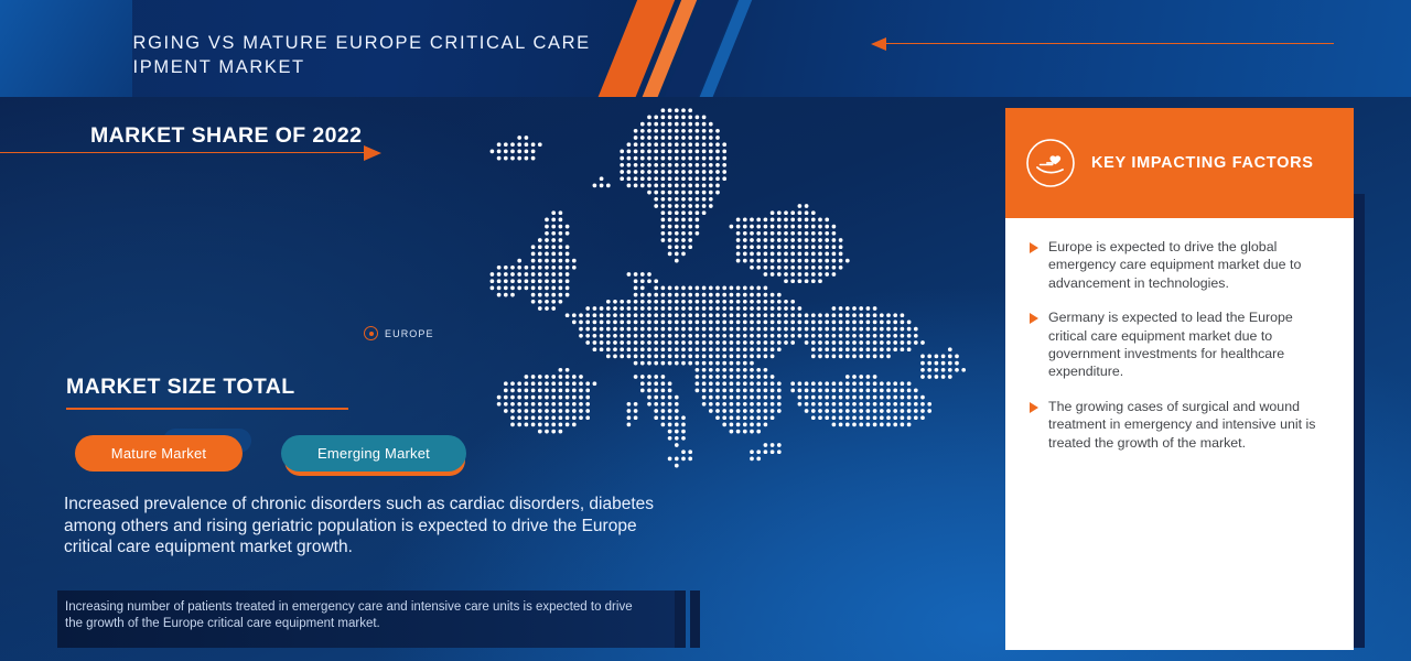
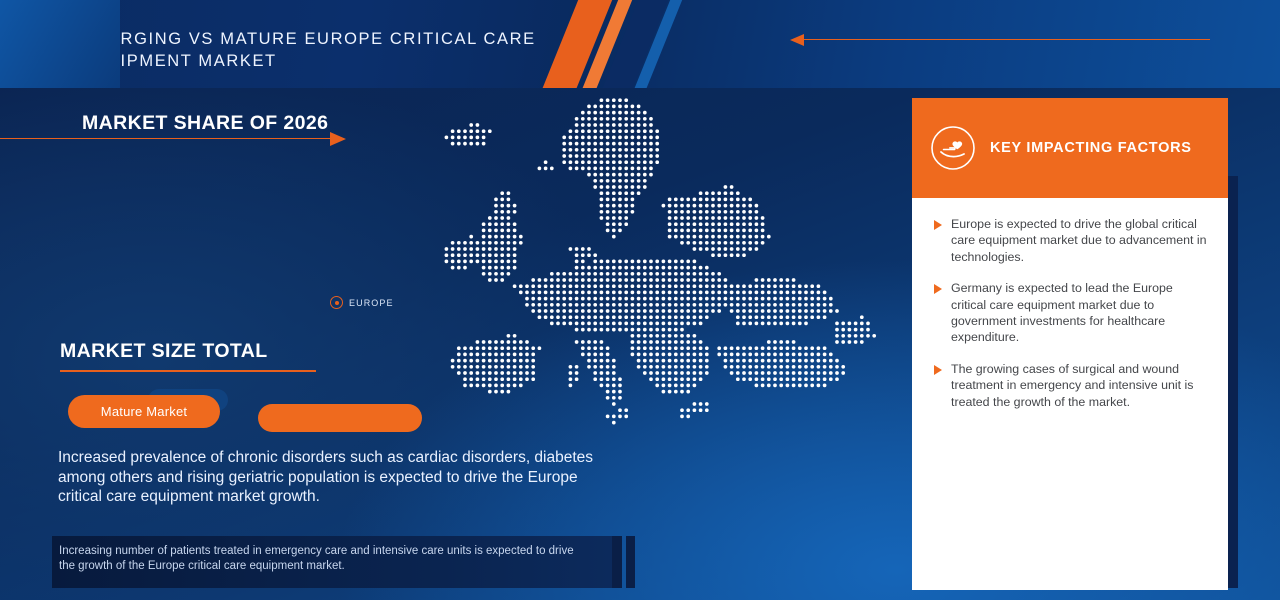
  RGING VS MATURE EUROPE CRITICAL CARE IPMENT MARKET
- MARKET SHARE OF 2022
+ MARKET SHARE OF 2026
  MARKET SIZE TOTAL
  Mature Market
- Emerging Market
  Increased prevalence of chronic disorders such as cardiac disorders, diabetes among others and rising geriatric population is expected to drive the Europe critical care equipment market growth.
  Increasing number of patients treated in emergency care and intensive care units is expected to drive the growth of the Europe critical care equipment market.
  EUROPE
  KEY IMPACTING FACTORS
- Europe is expected to drive the global emergency care equipment market due to advancement in technologies.
+ Europe is expected to drive the global critical care equipment market due to advancement in technologies.
  Germany is expected to lead the Europe critical care equipment market due to government investments for healthcare expenditure.
  The growing cases of surgical and wound treatment in emergency and intensive unit is treated the growth of the market.
